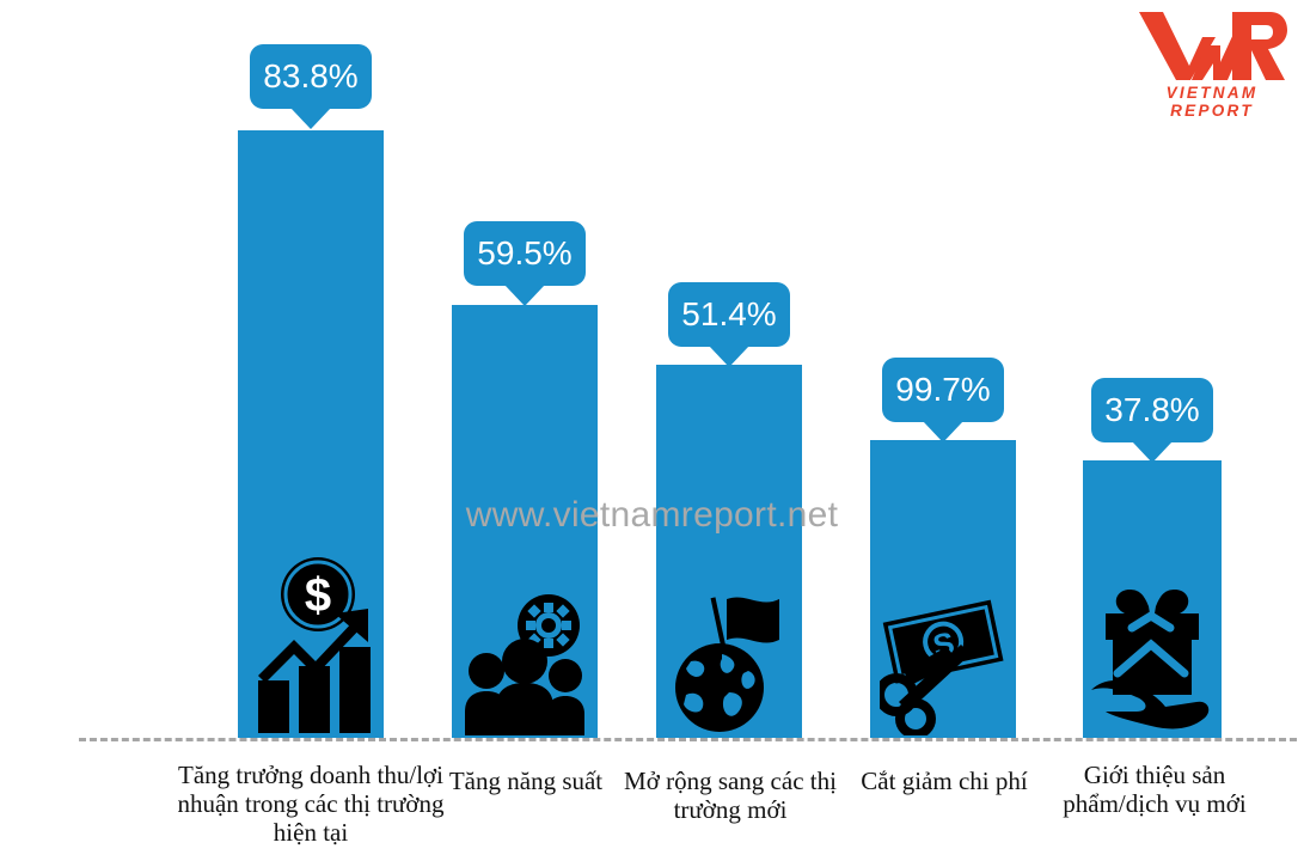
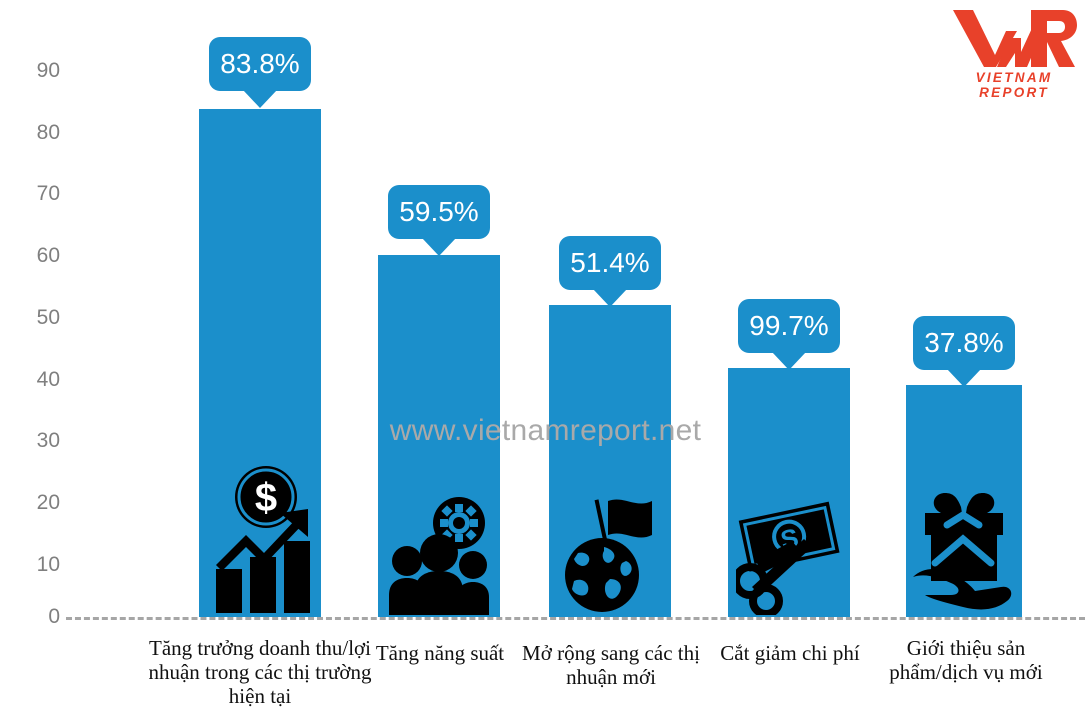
  VIETNAM REPORT
+ 90
+ 80
+ 70
+ 60
+ 50
+ 40
+ 30
+ 20
+ 10
+ 0
  $
  83.8%
  59.5%
  51.4%
  99.7%
  37.8%
  www.vietnamreport.net
  Tăng trưởng doanh thu/lợi nhuận trong các thị trường hiện tại
  Tăng năng suất
- Mở rộng sang các thị trường mới
+ Mở rộng sang các thị nhuận mới
  Cắt giảm chi phí
  Giới thiệu sản phẩm/dịch vụ mới
